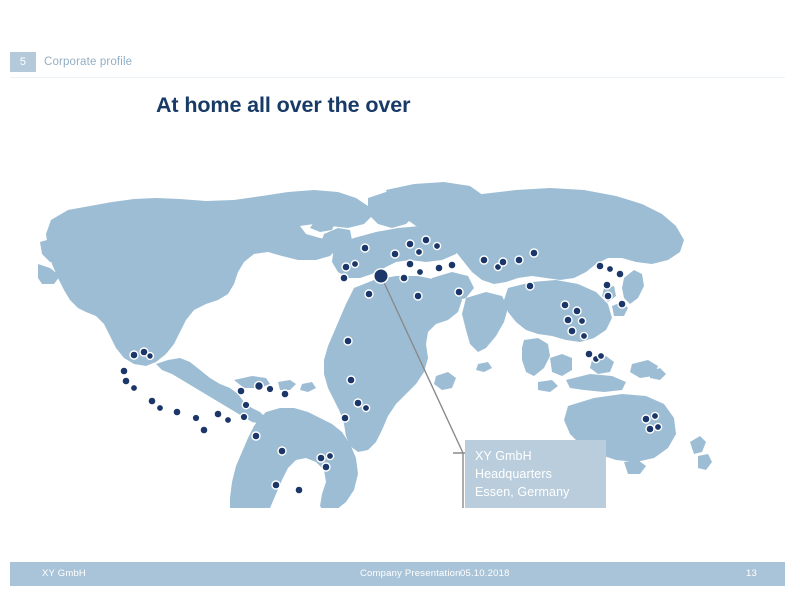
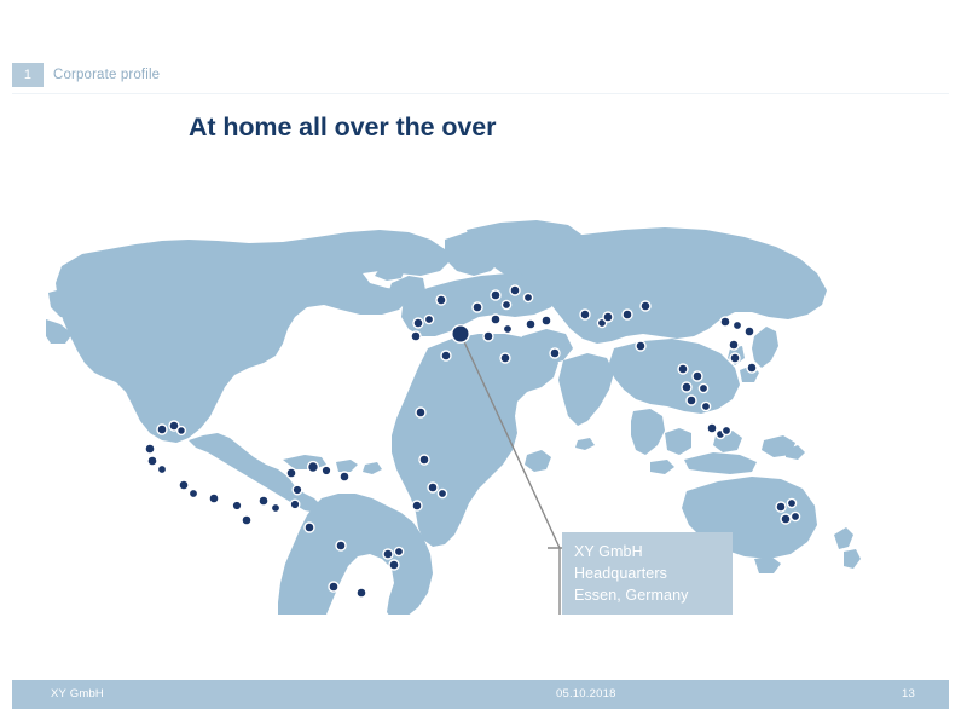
- 5
+ 1
  Corporate profile
  At home all over the over
  XY GmbH
  Headquarters
  Essen, Germany
  XY GmbH
- Company Presentation
  05.10.2018
  13
